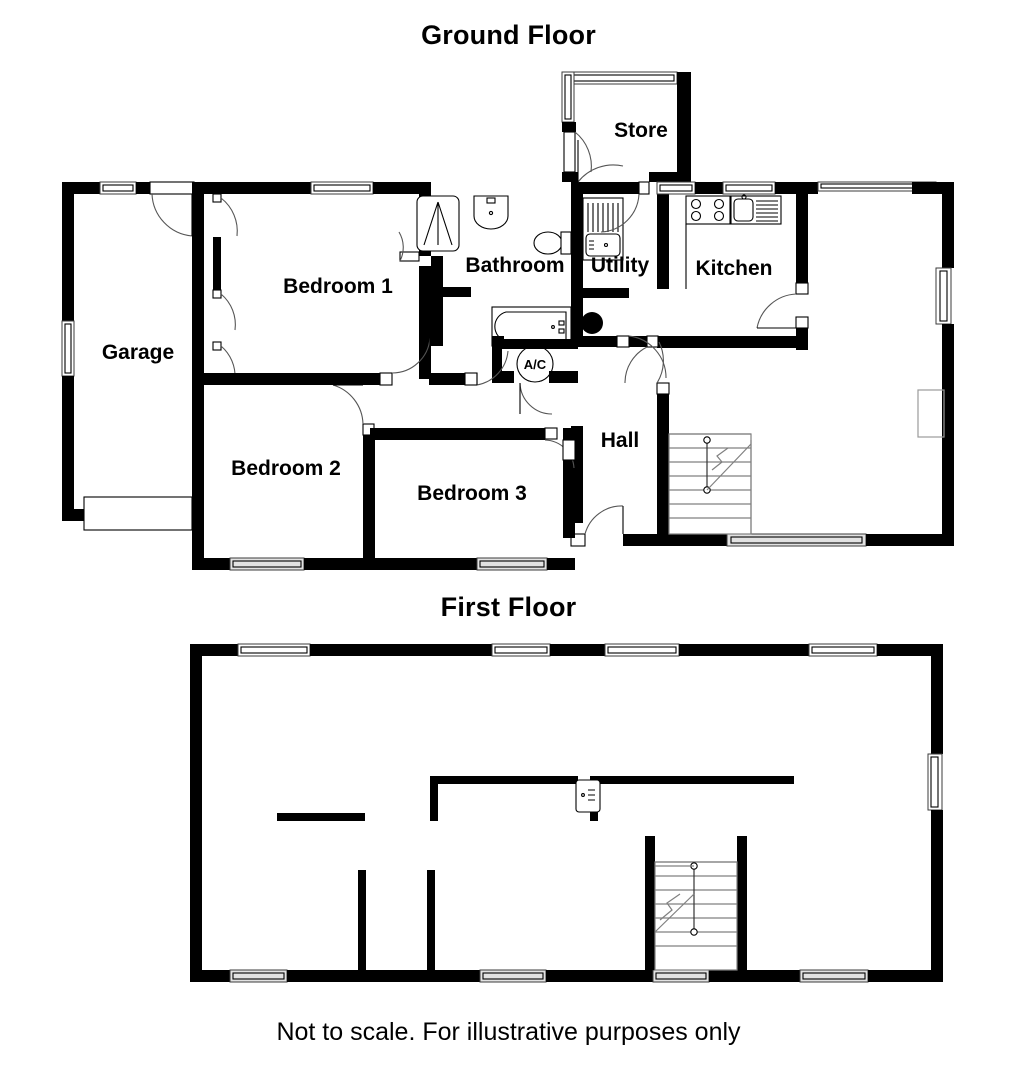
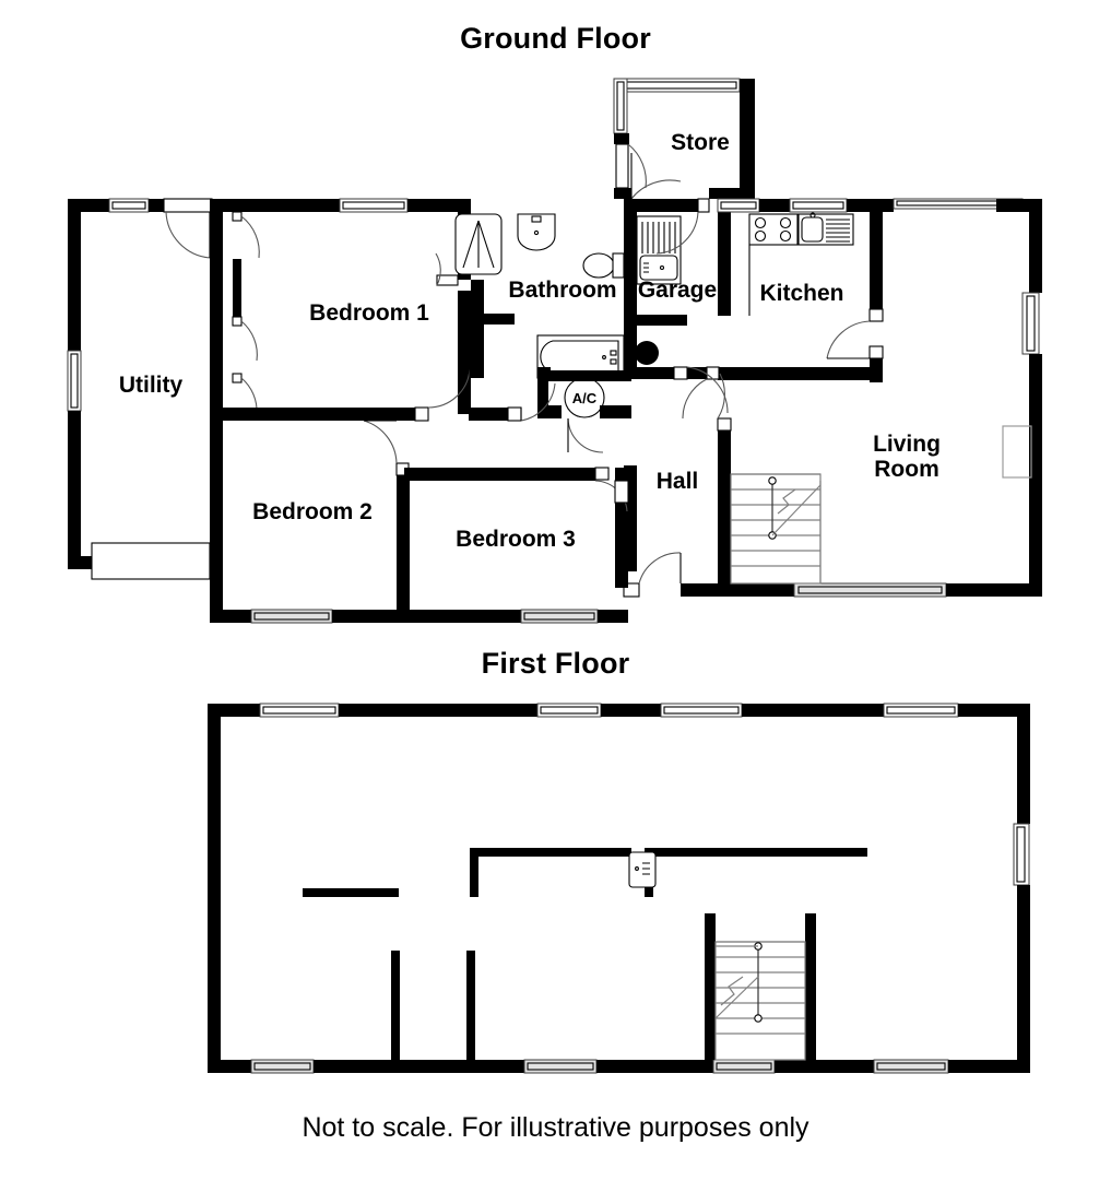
  Ground Floor
  A/C
- Garage
+ Utility
  Bedroom 1
  Bedroom 2
  Bedroom 3
  Bathroom
- Utility
+ Garage
  Kitchen
  Store
  Hall
+ Living
+ Room
  First Floor
  Not to scale. For illustrative purposes only
